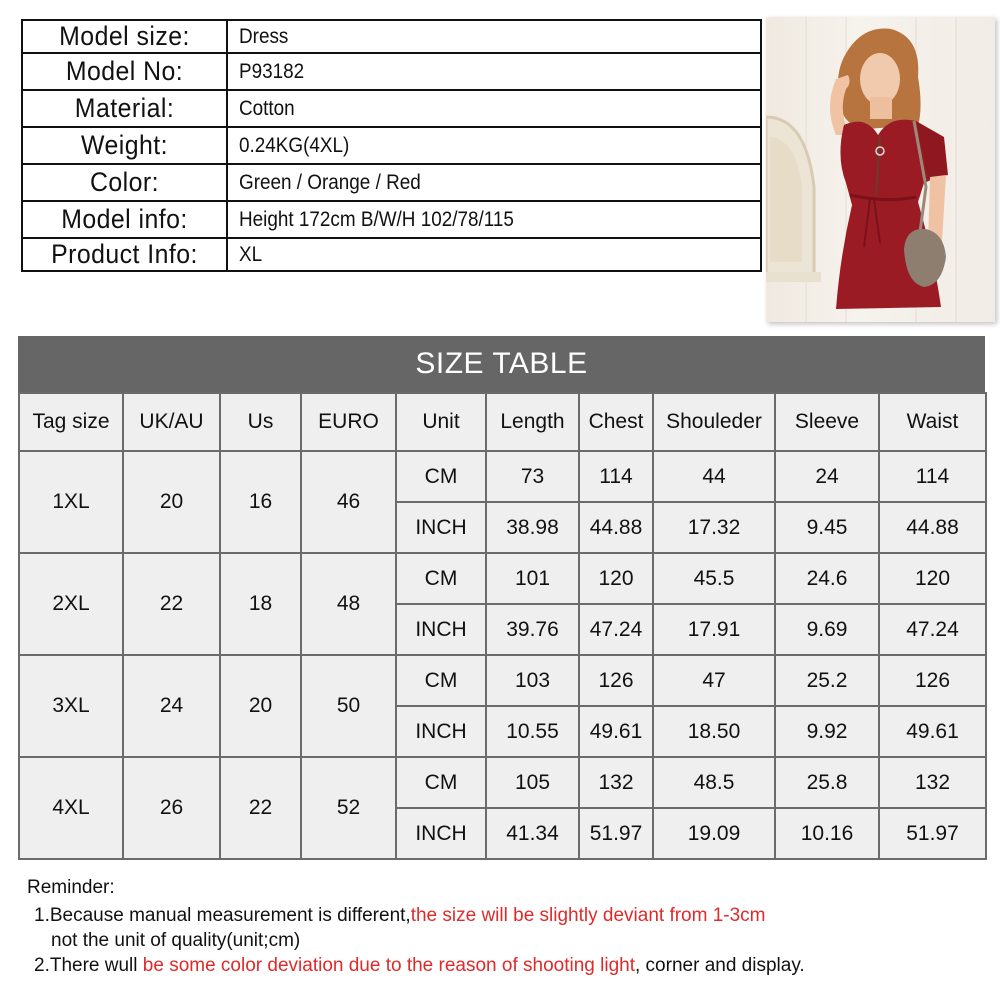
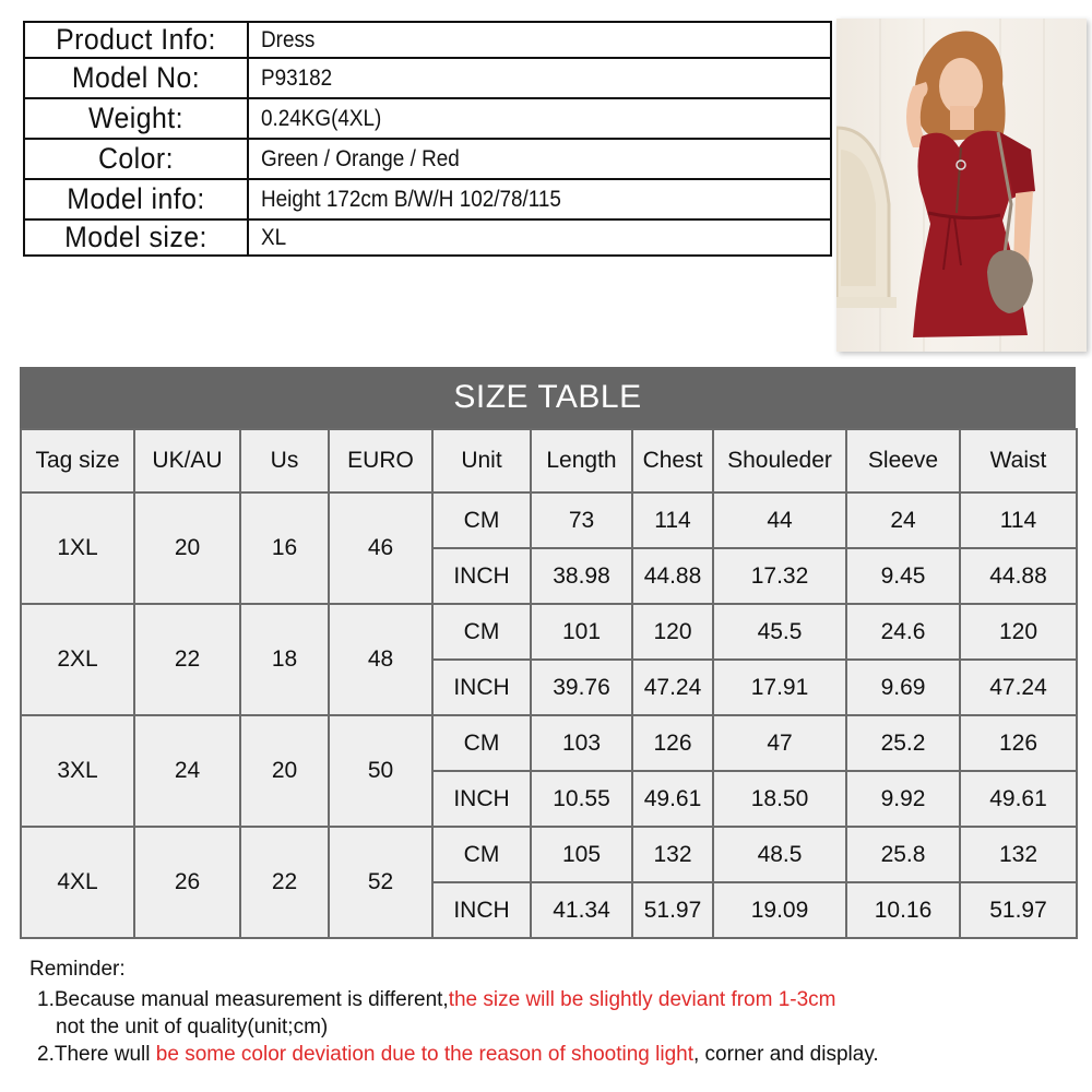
- Model size:	Dress
+ Product Info:	Dress
  Model No:	P93182
- Material:	Cotton
  Weight:	0.24KG(4XL)
  Color:	Green / Orange / Red
  Model info:	Height 172cm B/W/H 102/78/115
- Product Info:	XL
+ Model size:	XL
  SIZE TABLE
  Tag size	UK/AU	Us	EURO	Unit	Length	Chest	Shouleder	Sleeve	Waist
  1XL	20	16	46	CM	73	114	44	24	114
  INCH	38.98	44.88	17.32	9.45	44.88
  2XL	22	18	48	CM	101	120	45.5	24.6	120
  INCH	39.76	47.24	17.91	9.69	47.24
  3XL	24	20	50	CM	103	126	47	25.2	126
  INCH	10.55	49.61	18.50	9.92	49.61
  4XL	26	22	52	CM	105	132	48.5	25.8	132
  INCH	41.34	51.97	19.09	10.16	51.97
  Reminder:
  1.Because manual measurement is different,the size will be slightly deviant from 1-3cm
  not the unit of quality(unit;cm)
  2.There wull be some color deviation due to the reason of shooting light, corner and display.
